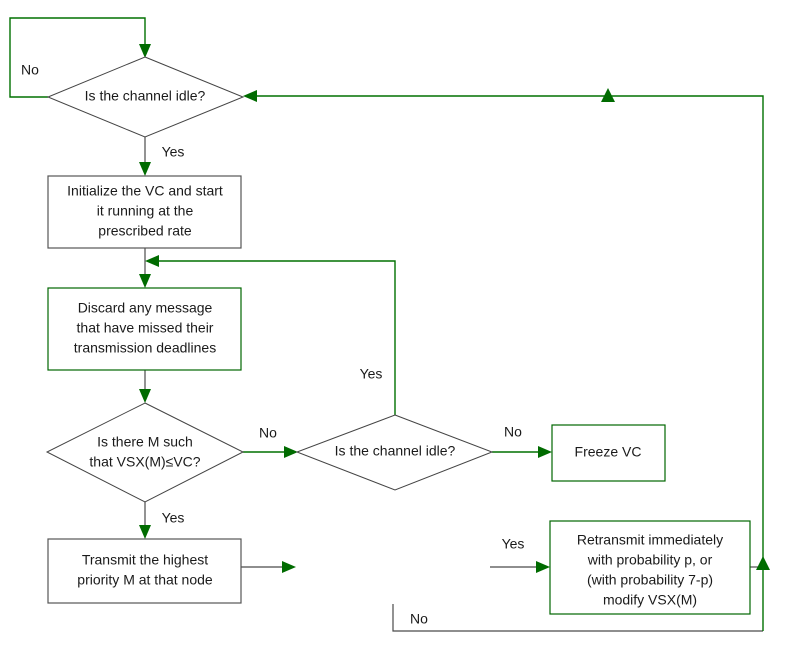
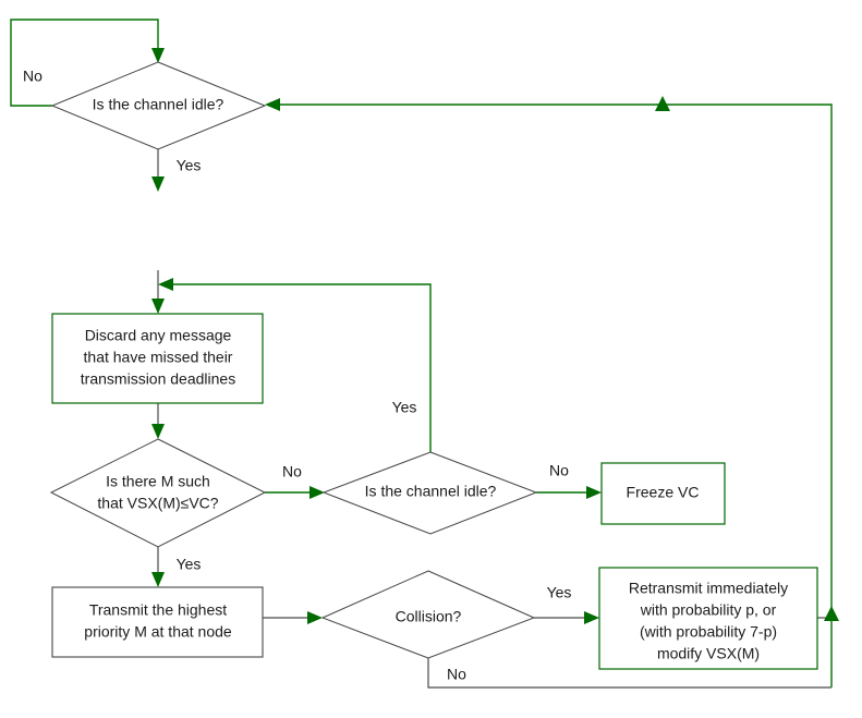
  Is the channel idle?
- Initialize the VC and start
- it running at the
- prescribed rate
  Discard any message
  that have missed their
  transmission deadlines
  Is there M such
  that VSX(M)≤VC?
  Is the channel idle?
  Freeze VC
  Transmit the highest
  priority M at that node
+ Collision?
  Retransmit immediately
  with probability p, or
  (with probability 7-p)
  modify VSX(M)
  No
  Yes
  No
  Yes
  Yes
  No
  Yes
  No
